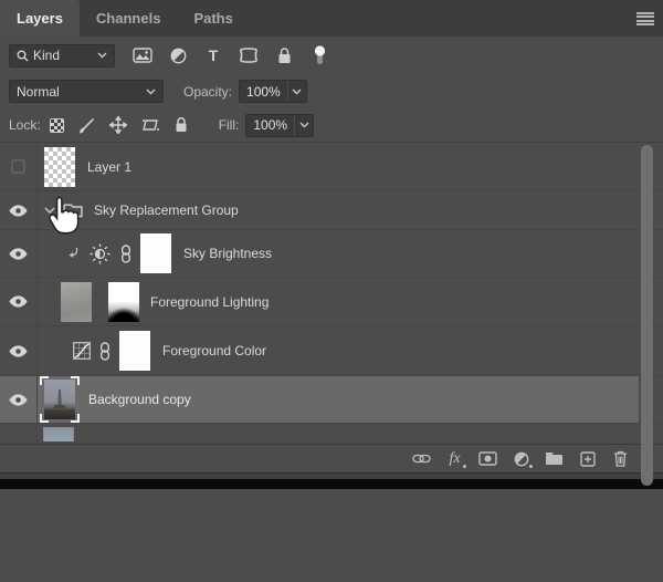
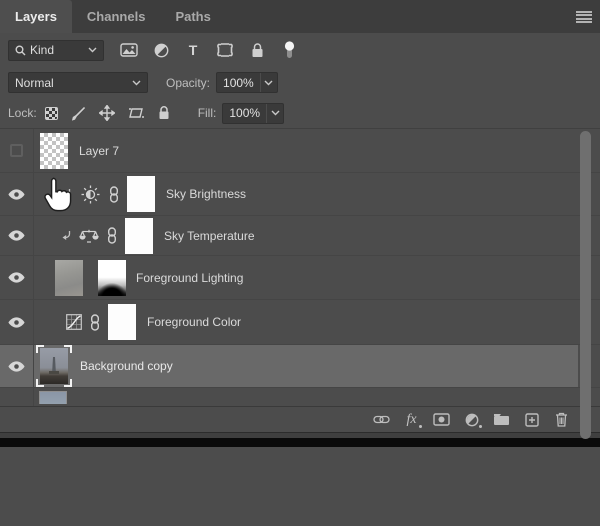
  Layers
  Channels
  Paths
  Kind
  T
  Normal
  Opacity:
  100%
  Lock:
  Fill:
  100%
- Layer 1
+ Layer 7
- Sky Replacement Group
  Sky Brightness
+ Sky Temperature
  Foreground Lighting
  Foreground Color
  Background copy
  fx
